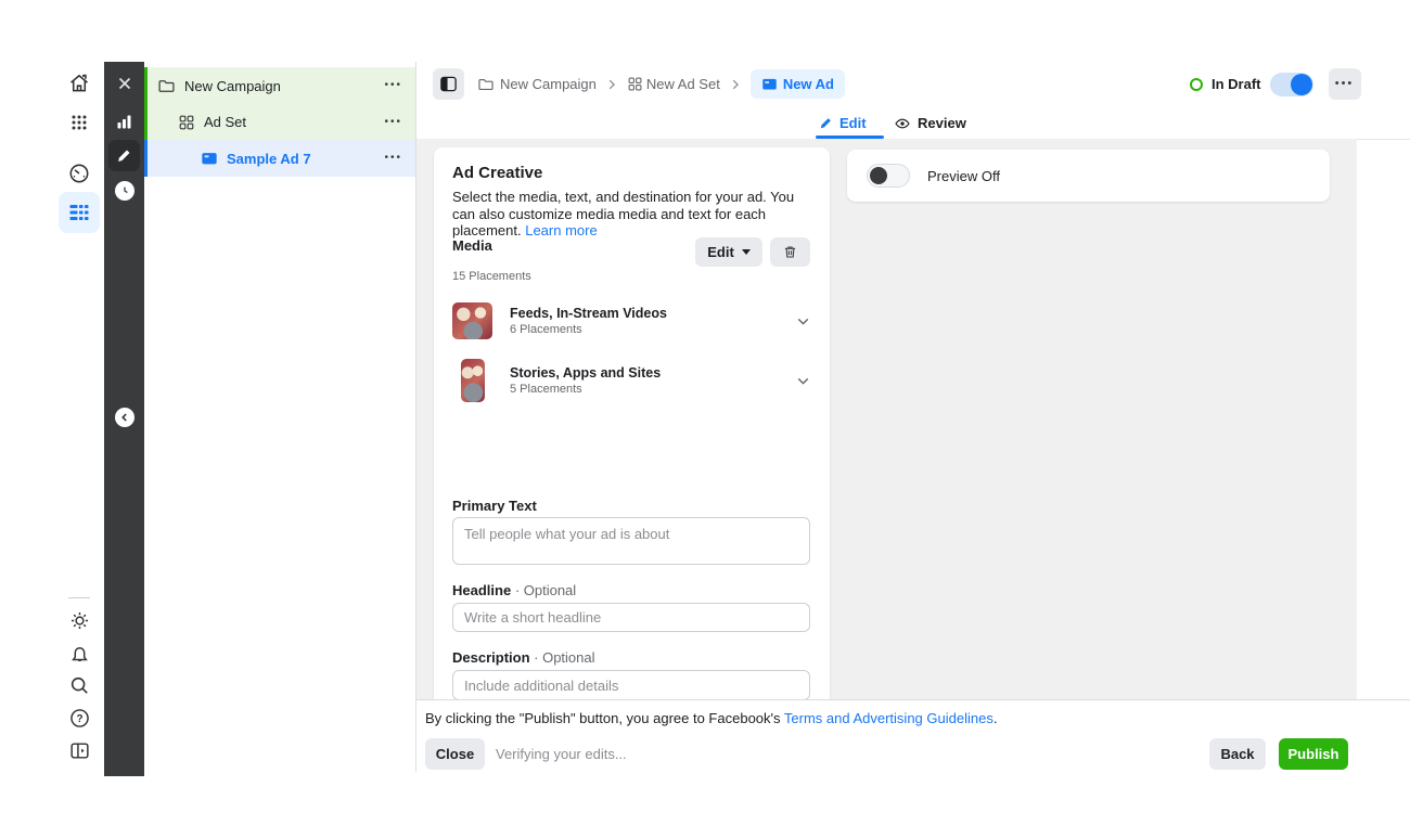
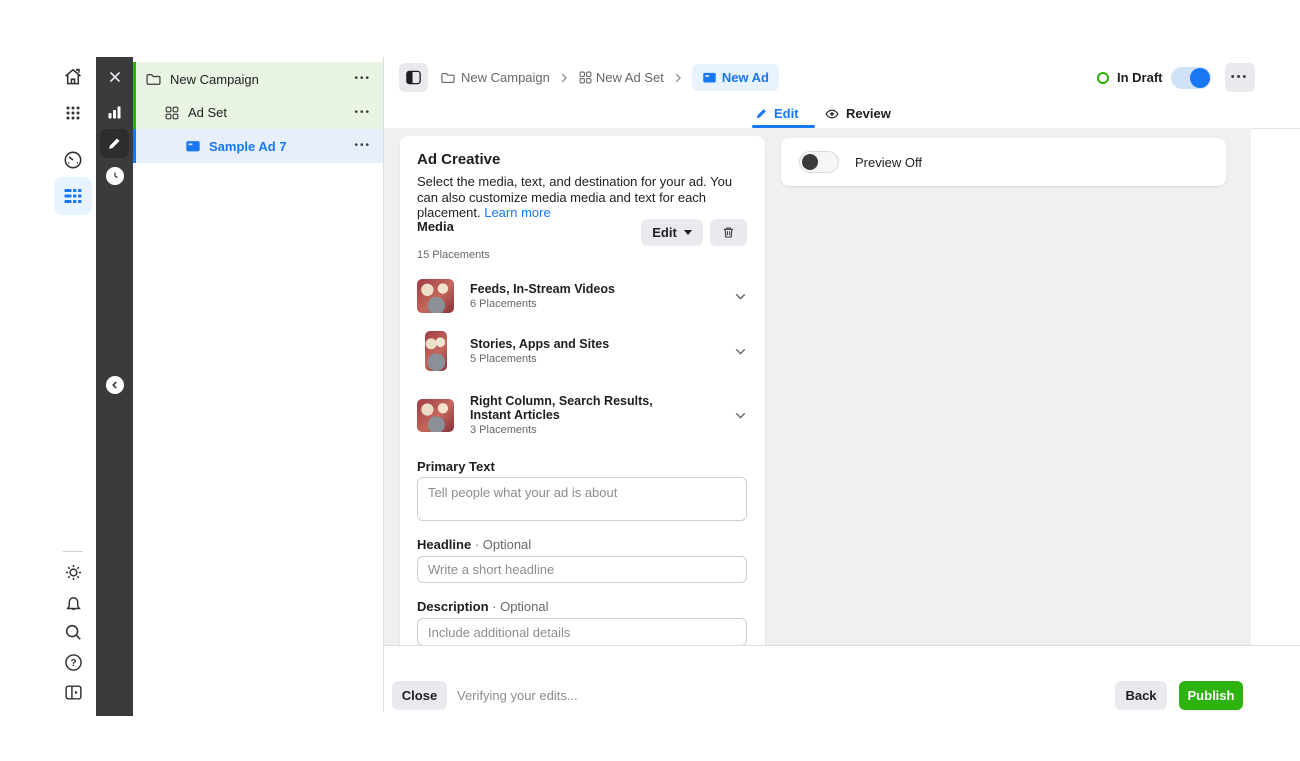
  ?
  New Campaign
  •••
  Ad Set
  •••
  Sample Ad 7
  •••
  New Campaign
  New Ad Set
  New Ad
  In Draft
  •••
  Edit
  Review
  Ad Creative
  Select the media, text, and destination for your ad. You can also customize media media and text for each placement. Learn more
  Media
  Edit
  15 Placements
  Feeds, In-Stream Videos
  6 Placements
  Stories, Apps and Sites
  5 Placements
+ Right Column, Search Results, Instant Articles
+ 3 Placements
  Primary Text
  Tell people what your ad is about
  Headline · Optional
  Write a short headline
  Description · Optional
  Include additional details
  Preview Off
- By clicking the "Publish" button, you agree to Facebook's Terms and Advertising Guidelines.
  Close
  Verifying your edits...
  Back
  Publish
